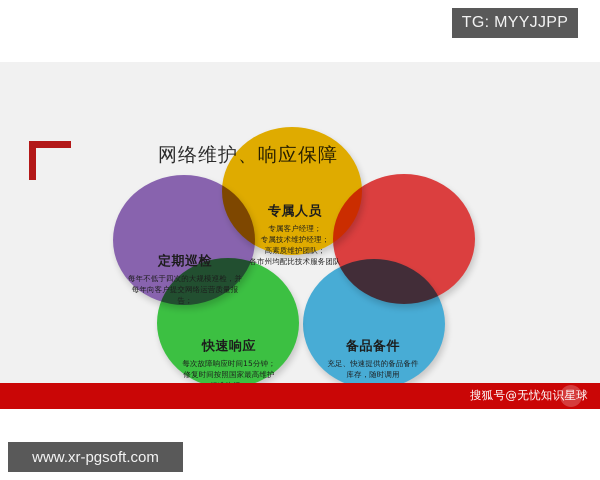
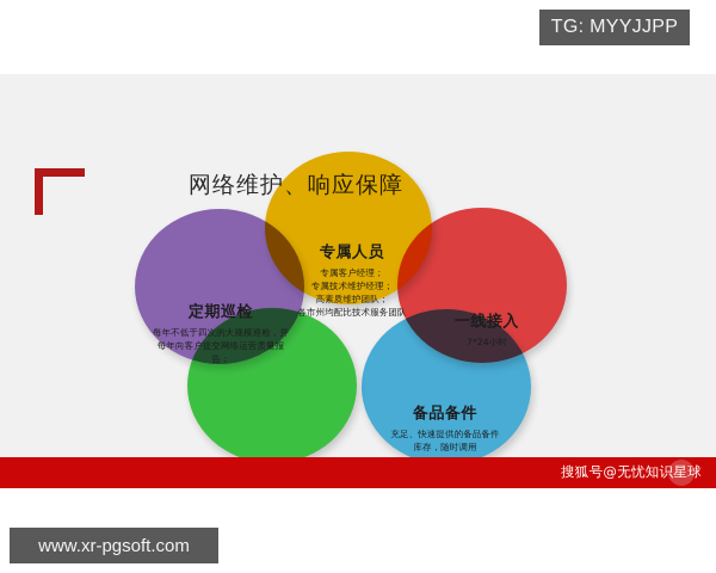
  TG: MYYJJPP
  专属人员
  专属客户经理；
  专属技术维护经理；
  高素质维护团队；
  各市州均配比技术服务团队
+ 一线接入
+ 7*24小时
  定期巡检
  每年不低于四次的大规模巡检，并
  每年向客户提交网络运营质量报
  告；
- 快速响应
- 每次故障响应时间15分钟；
- 修复时间按照国家最高维护
  备品备件
  充足、快速提供的备品备件
  库存，随时调用
  搜狐号@无忧知识星球
  www.xr-pgsoft.com
